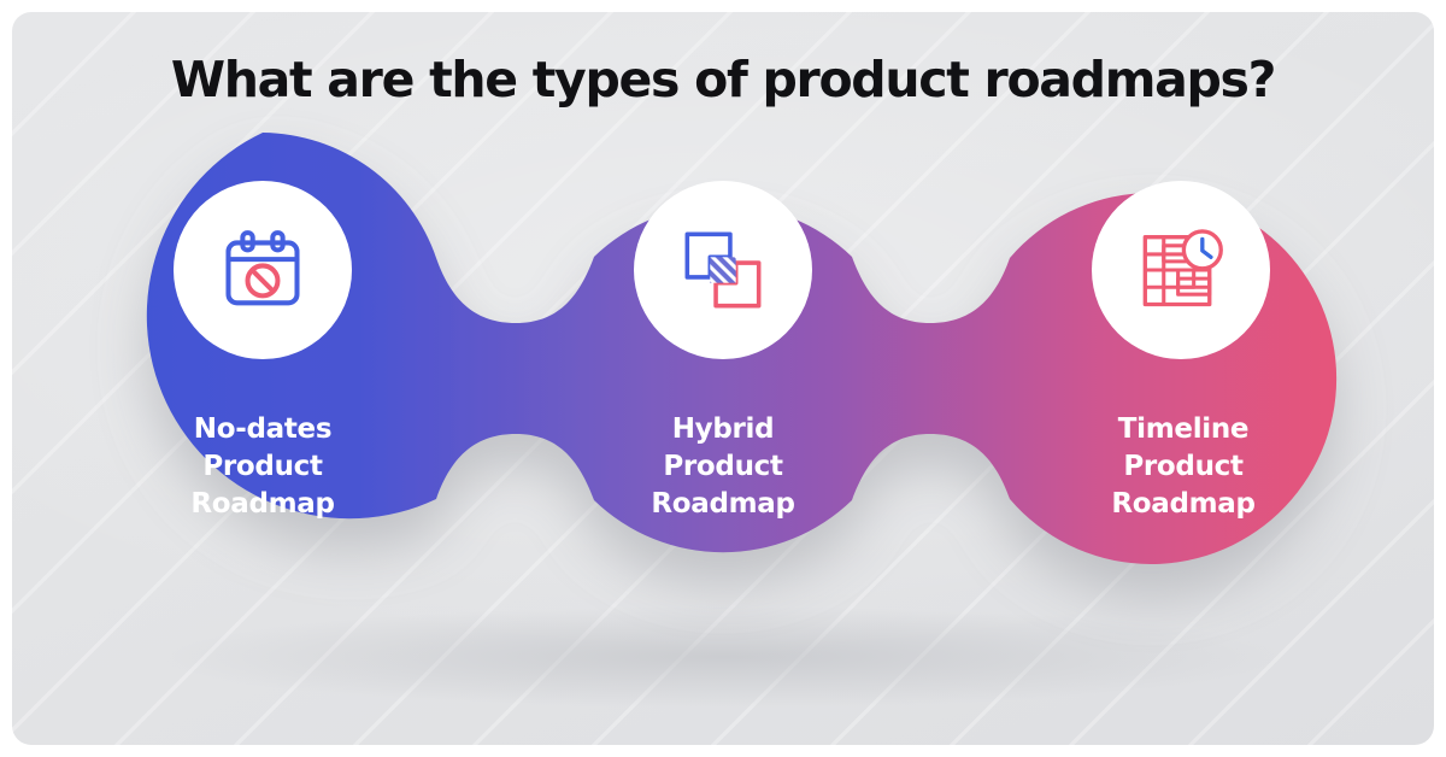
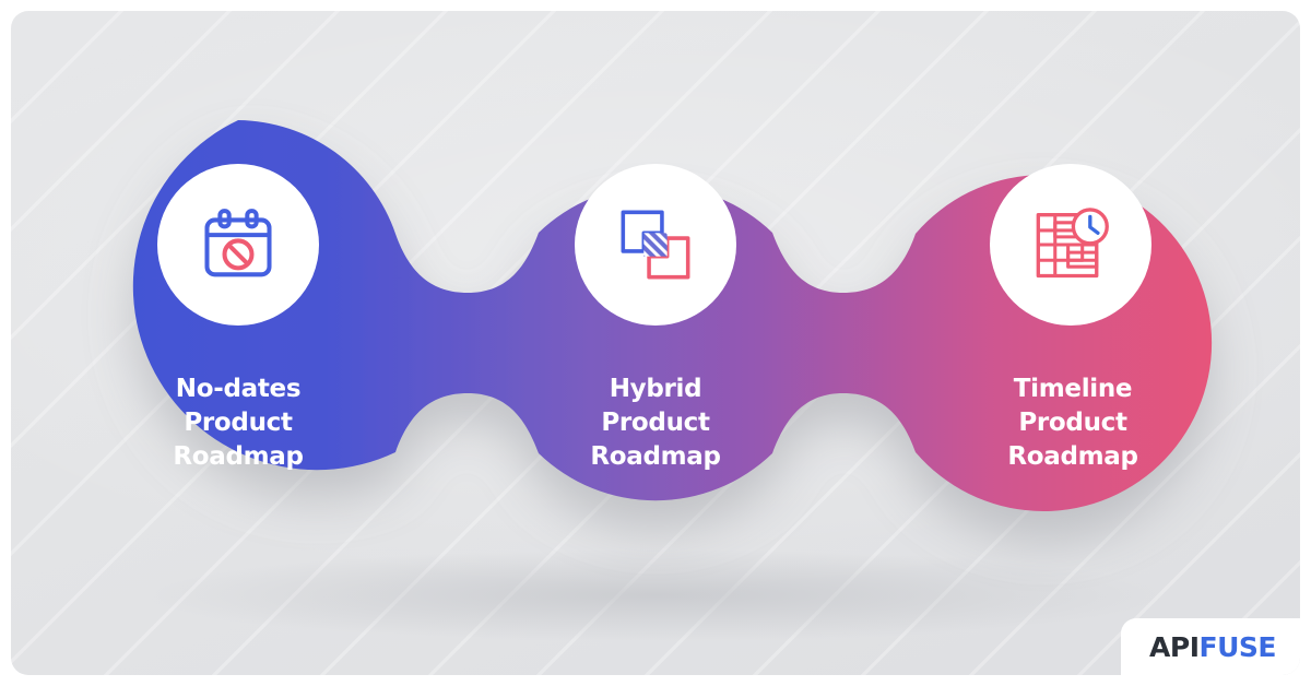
- What are the types of product roadmaps?
  No-dates
  Product
  Roadmap
  Hybrid
  Product
  Roadmap
  Timeline
  Product
  Roadmap
+ API
+ FUSE
